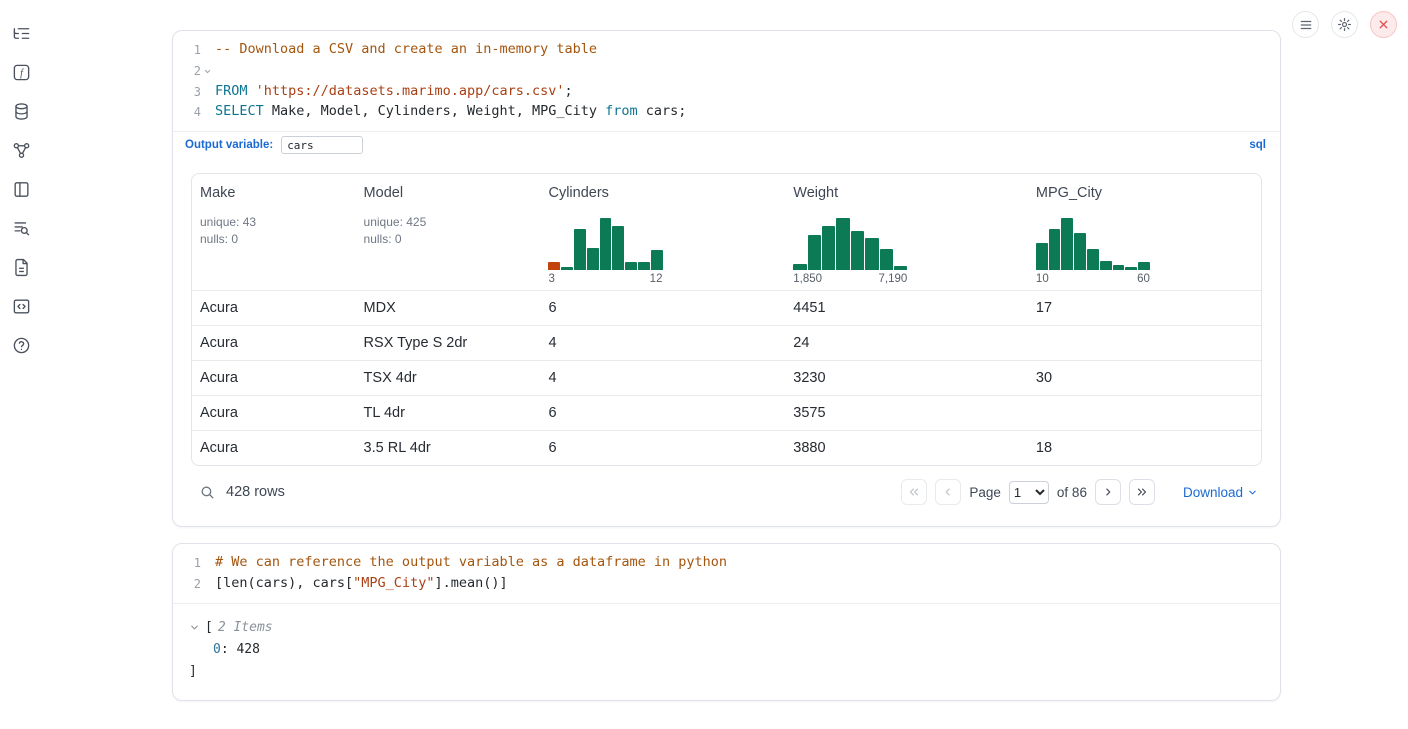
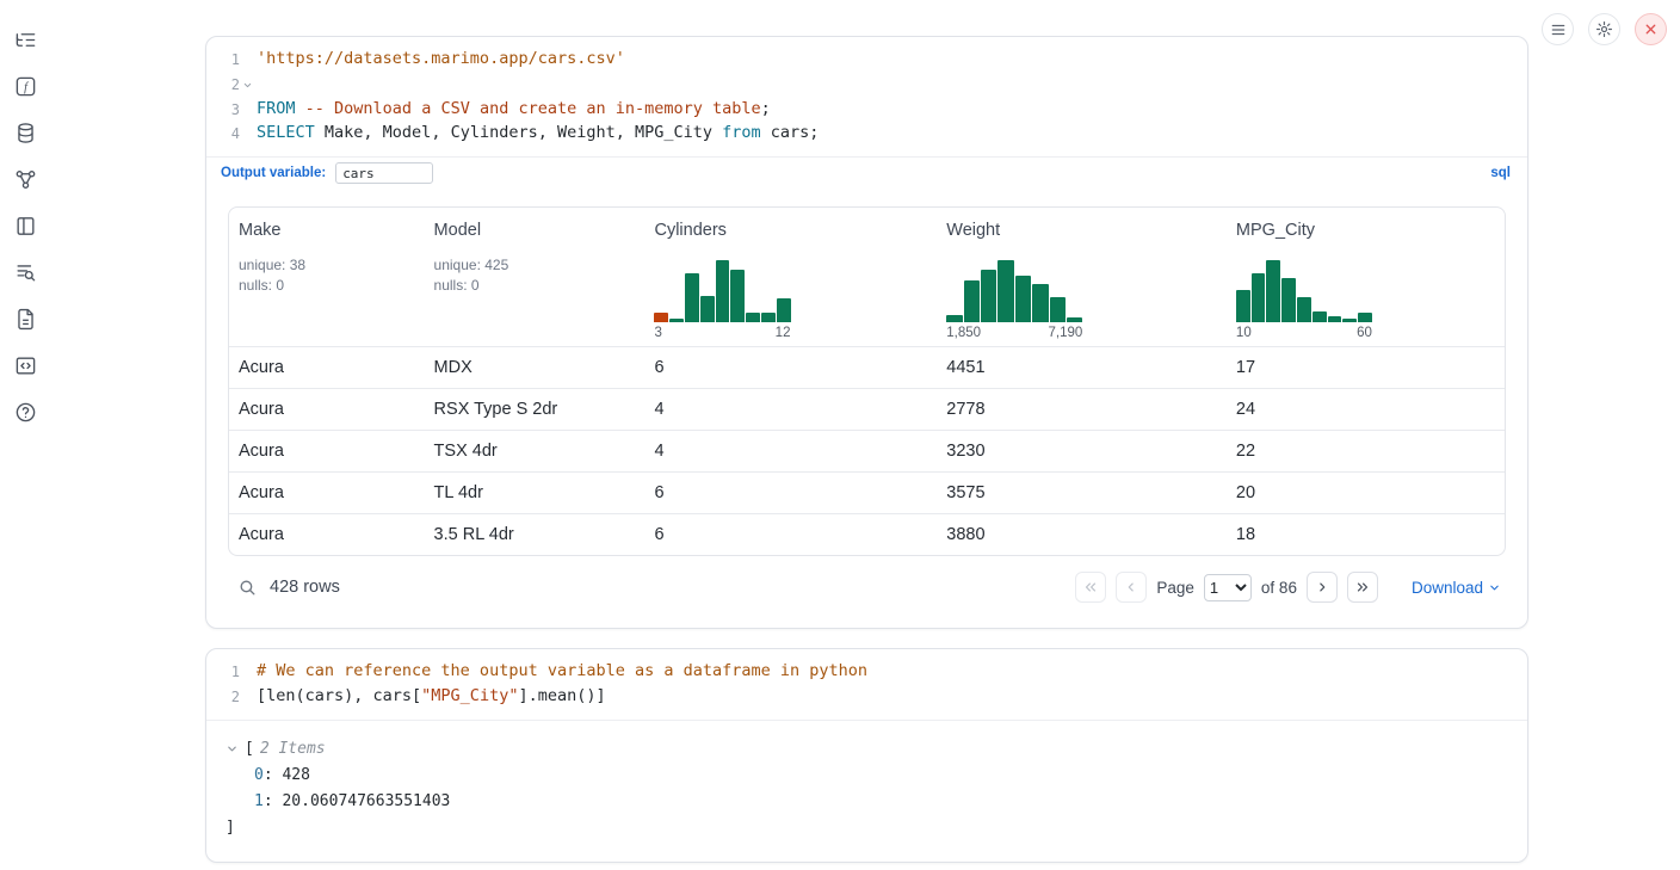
  f
  1
- -- Download a CSV and create an in-memory table
+ 'https://datasets.marimo.app/cars.csv'
  2
  3
- FROM 'https://datasets.marimo.app/cars.csv';
+ FROM -- Download a CSV and create an in-memory table;
  4
  SELECT Make, Model, Cylinders, Weight, MPG_City from cars;
  Output variable:
  cars
  sql
  Make
- unique: 43
+ unique: 38
  nulls: 0
  Model
  unique: 425
  nulls: 0
  Cylinders
  3
  12
  Weight
  1,850
  7,190
  MPG_City
  10
  60
  Acura
  MDX
  6
  4451
  17
  Acura
  RSX Type S 2dr
  4
+ 2778
  24
  Acura
  TSX 4dr
  4
  3230
- 30
+ 22
  Acura
  TL 4dr
  6
  3575
+ 20
  Acura
  3.5 RL 4dr
  6
  3880
  18
  428 rows
  Page
  1
  of 86
  Download
  1
  # We can reference the output variable as a dataframe in python
  2
  [len(cars), cars["MPG_City"].mean()]
  [
  2 Items
  0: 428
+ 1: 20.060747663551403
  ]
